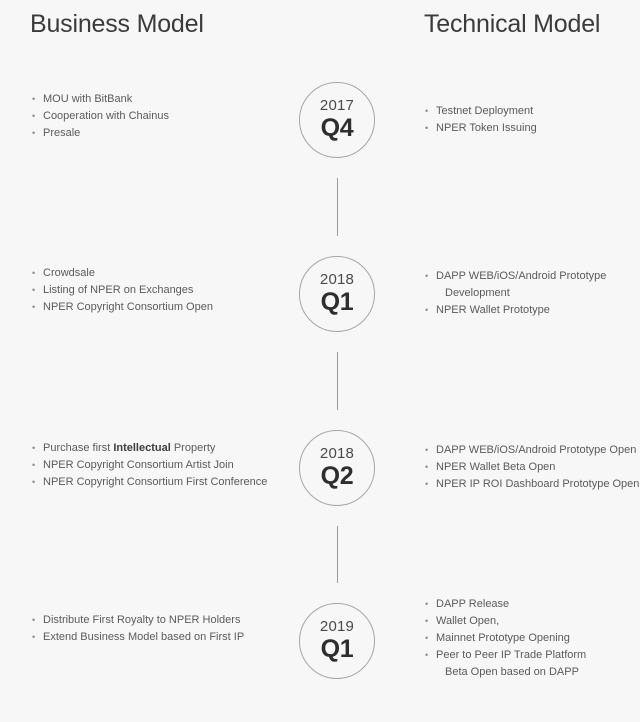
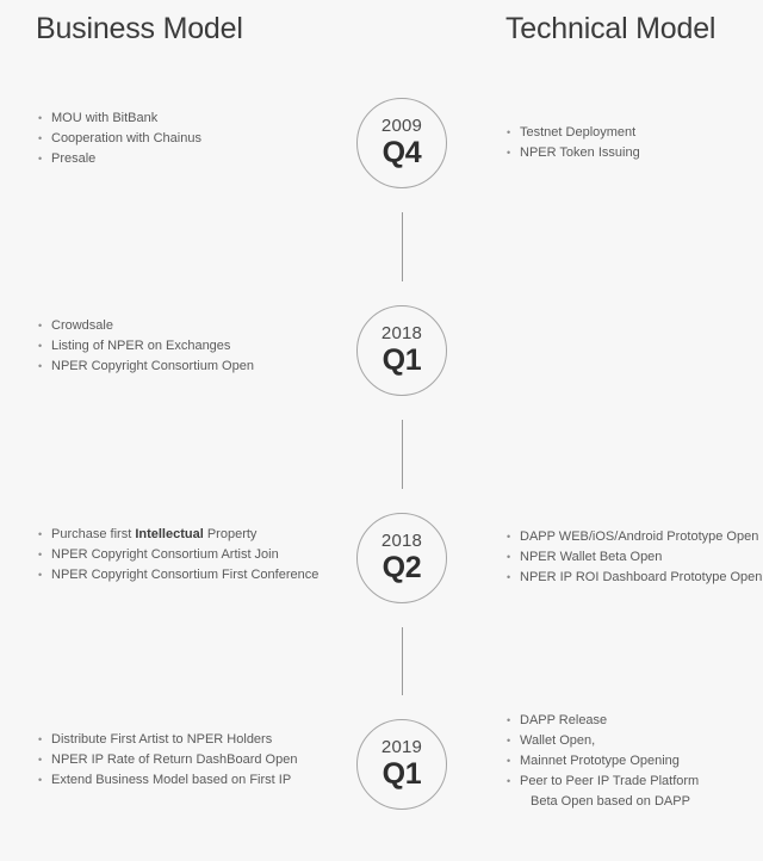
  Business Model
  Technical Model
- 2017
+ 2009
  Q4
  MOU with BitBank
  Cooperation with Chainus
  Presale
  Testnet Deployment
  NPER Token Issuing
  2018
  Q1
  Crowdsale
  Listing of NPER on Exchanges
  NPER Copyright Consortium Open
- DAPP WEB/iOS/Android Prototype
- Development
- NPER Wallet Prototype
  2018
  Q2
  Purchase first Intellectual Property
  NPER Copyright Consortium Artist Join
  NPER Copyright Consortium First Conference
  DAPP WEB/iOS/Android Prototype Open
  NPER Wallet Beta Open
  NPER IP ROI Dashboard Prototype Open
  2019
  Q1
- Distribute First Royalty to NPER Holders
+ Distribute First Artist to NPER Holders
+ NPER IP Rate of Return DashBoard Open
  Extend Business Model based on First IP
  DAPP Release
  Wallet Open,
  Mainnet Prototype Opening
  Peer to Peer IP Trade Platform
  Beta Open based on DAPP
